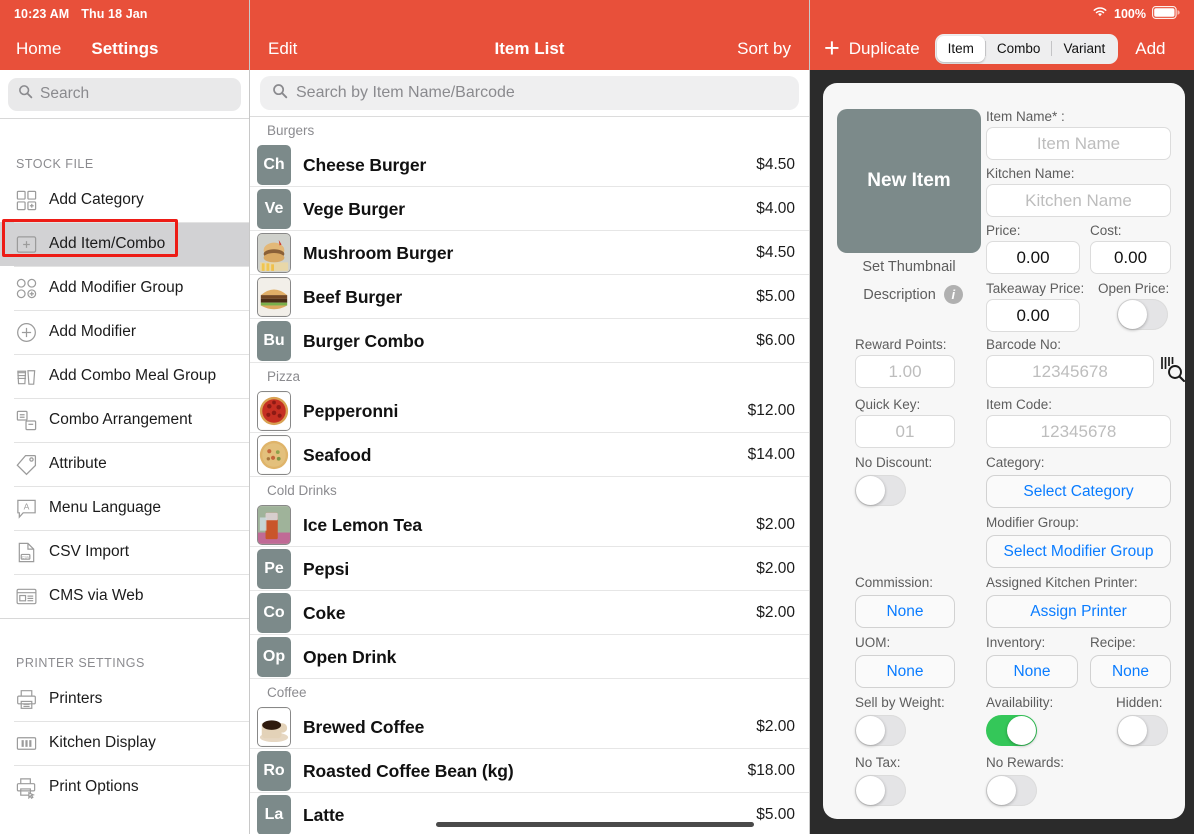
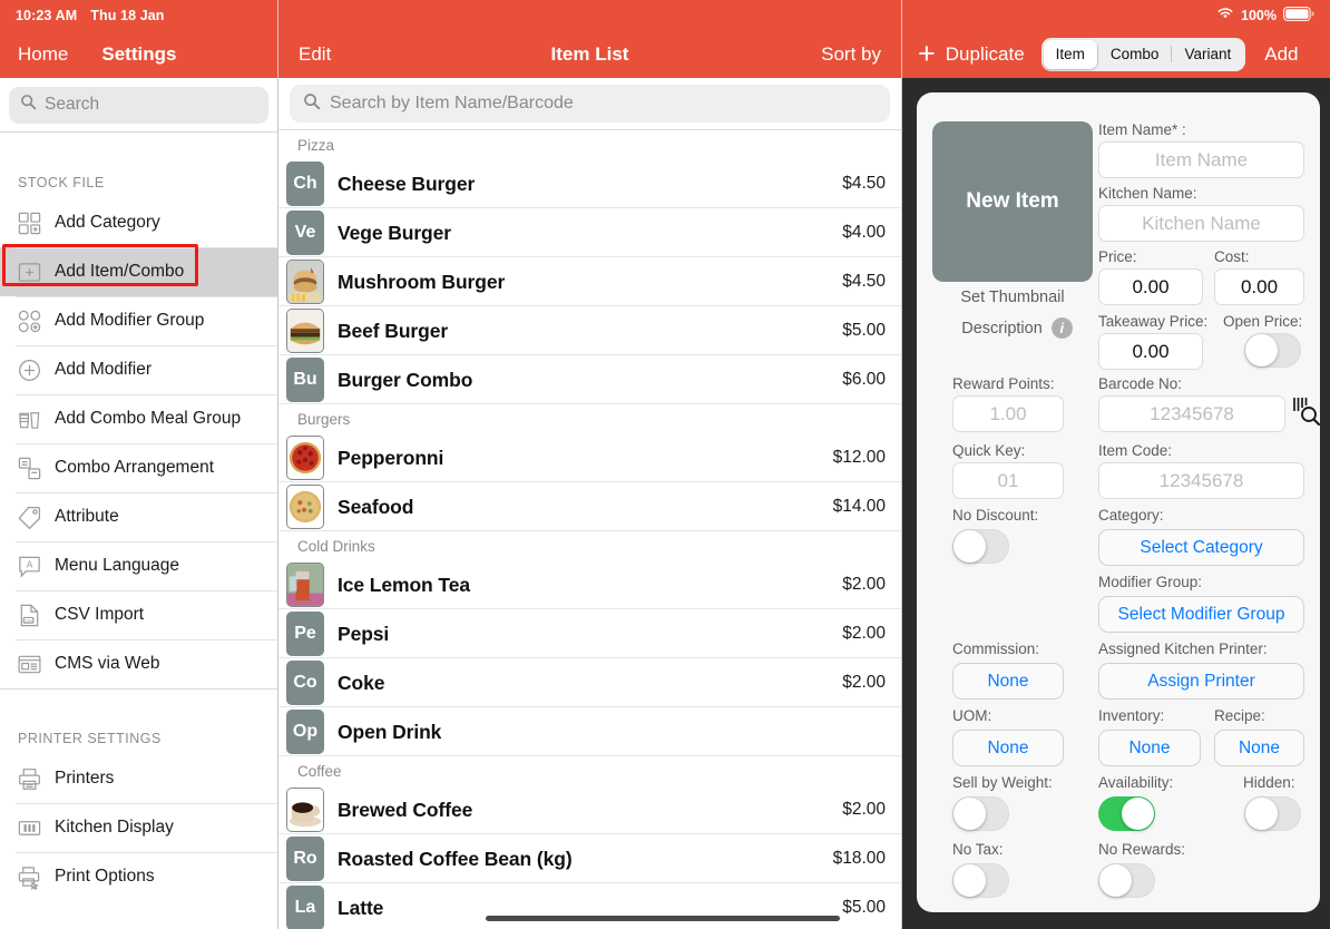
  10:23 AM
  Thu 18 Jan
  Home
  Settings
  Search
  STOCK FILE
  Add Category
  Add Item/Combo
  Add Modifier Group
  Add Modifier
  Add Combo Meal Group
  Combo Arrangement
  Attribute
  A
  Menu Language
  CSV Import
  CMS via Web
  PRINTER SETTINGS
  Printers
  Kitchen Display
  Print Options
  Edit
  Item List
  Sort by
  Search by Item Name/Barcode
- Burgers
+ Pizza
  Ch
  Cheese Burger
  $4.50
  Ve
  Vege Burger
  $4.00
  Mushroom Burger
  $4.50
  Beef Burger
  $5.00
  Bu
  Burger Combo
  $6.00
- Pizza
+ Burgers
  Pepperonni
  $12.00
  Seafood
  $14.00
  Cold Drinks
  Ice Lemon Tea
  $2.00
  Pe
  Pepsi
  $2.00
  Co
  Coke
  $2.00
  Op
  Open Drink
  Coffee
  Brewed Coffee
  $2.00
  Ro
  Roasted Coffee Bean (kg)
  $18.00
  La
  Latte
  $5.00
  100%
  +
  Duplicate
  Item
  Combo
  Variant
  Add
  New Item
  Set Thumbnail
  Description
  i
  Item Name* :
  Item Name
  Kitchen Name:
  Kitchen Name
  Price:
  0.00
  Cost:
  0.00
  Takeaway Price:
  0.00
  Open Price:
  Reward Points:
  1.00
  Barcode No:
  12345678
  Quick Key:
  01
  Item Code:
  12345678
  No Discount:
  Category:
  Select Category
  Modifier Group:
  Select Modifier Group
  Commission:
  None
  Assigned Kitchen Printer:
  Assign Printer
  UOM:
  None
  Inventory:
  None
  Recipe:
  None
  Sell by Weight:
  Availability:
  Hidden:
  No Tax:
  No Rewards:
